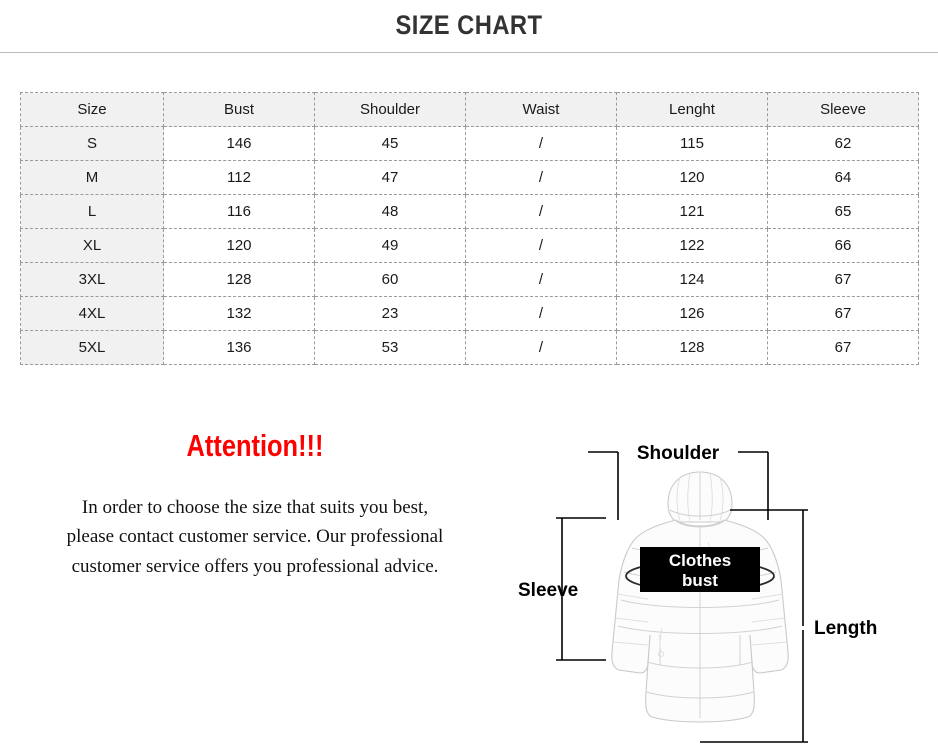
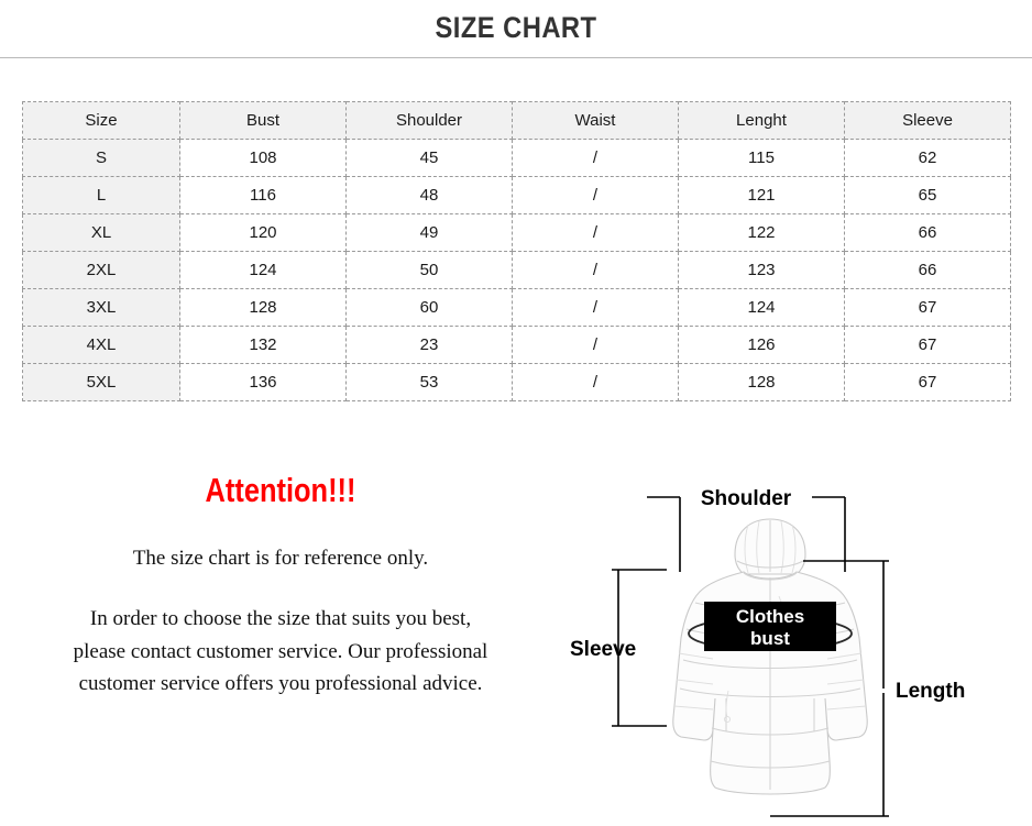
  SIZE CHART
  Size	Bust	Shoulder	Waist	Lenght	Sleeve
- S	146	45	/	115	62
+ S	108	45	/	115	62
- M	112	47	/	120	64
  L	116	48	/	121	65
  XL	120	49	/	122	66
+ 2XL	124	50	/	123	66
  3XL	128	60	/	124	67
  4XL	132	23	/	126	67
  5XL	136	53	/	128	67
  Attention!!!
+ The size chart is for reference only.
  In order to choose the size that suits you best,
  please contact customer service. Our professional
  customer service offers you professional advice.
  Shoulder
  Sleeve
  Length
  Clothes
  bust
